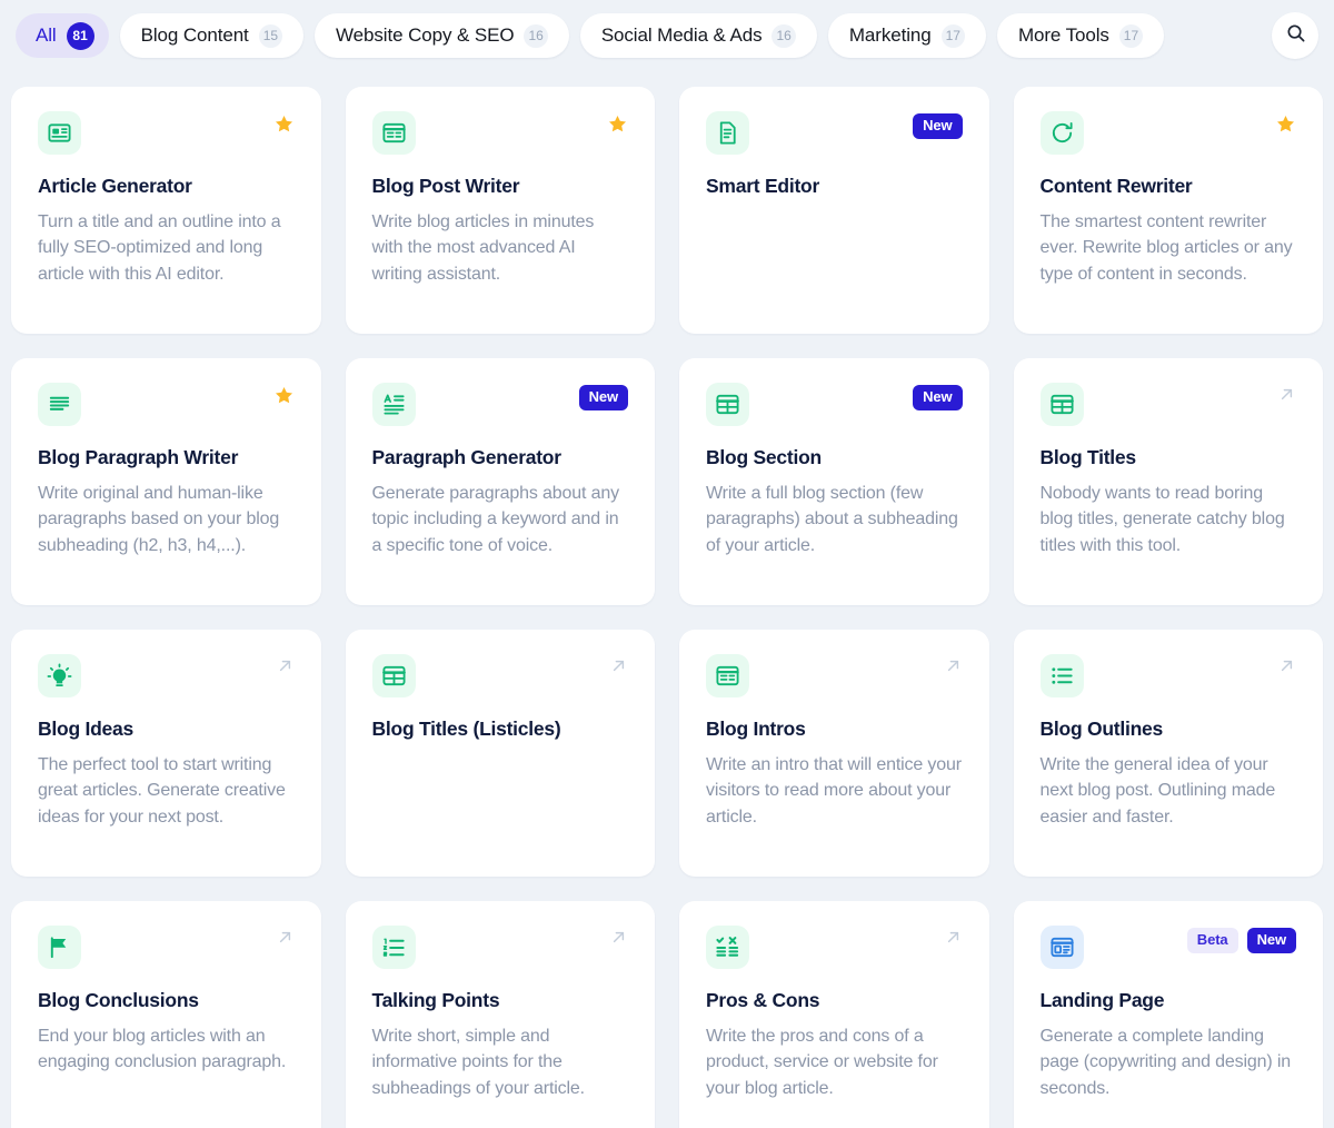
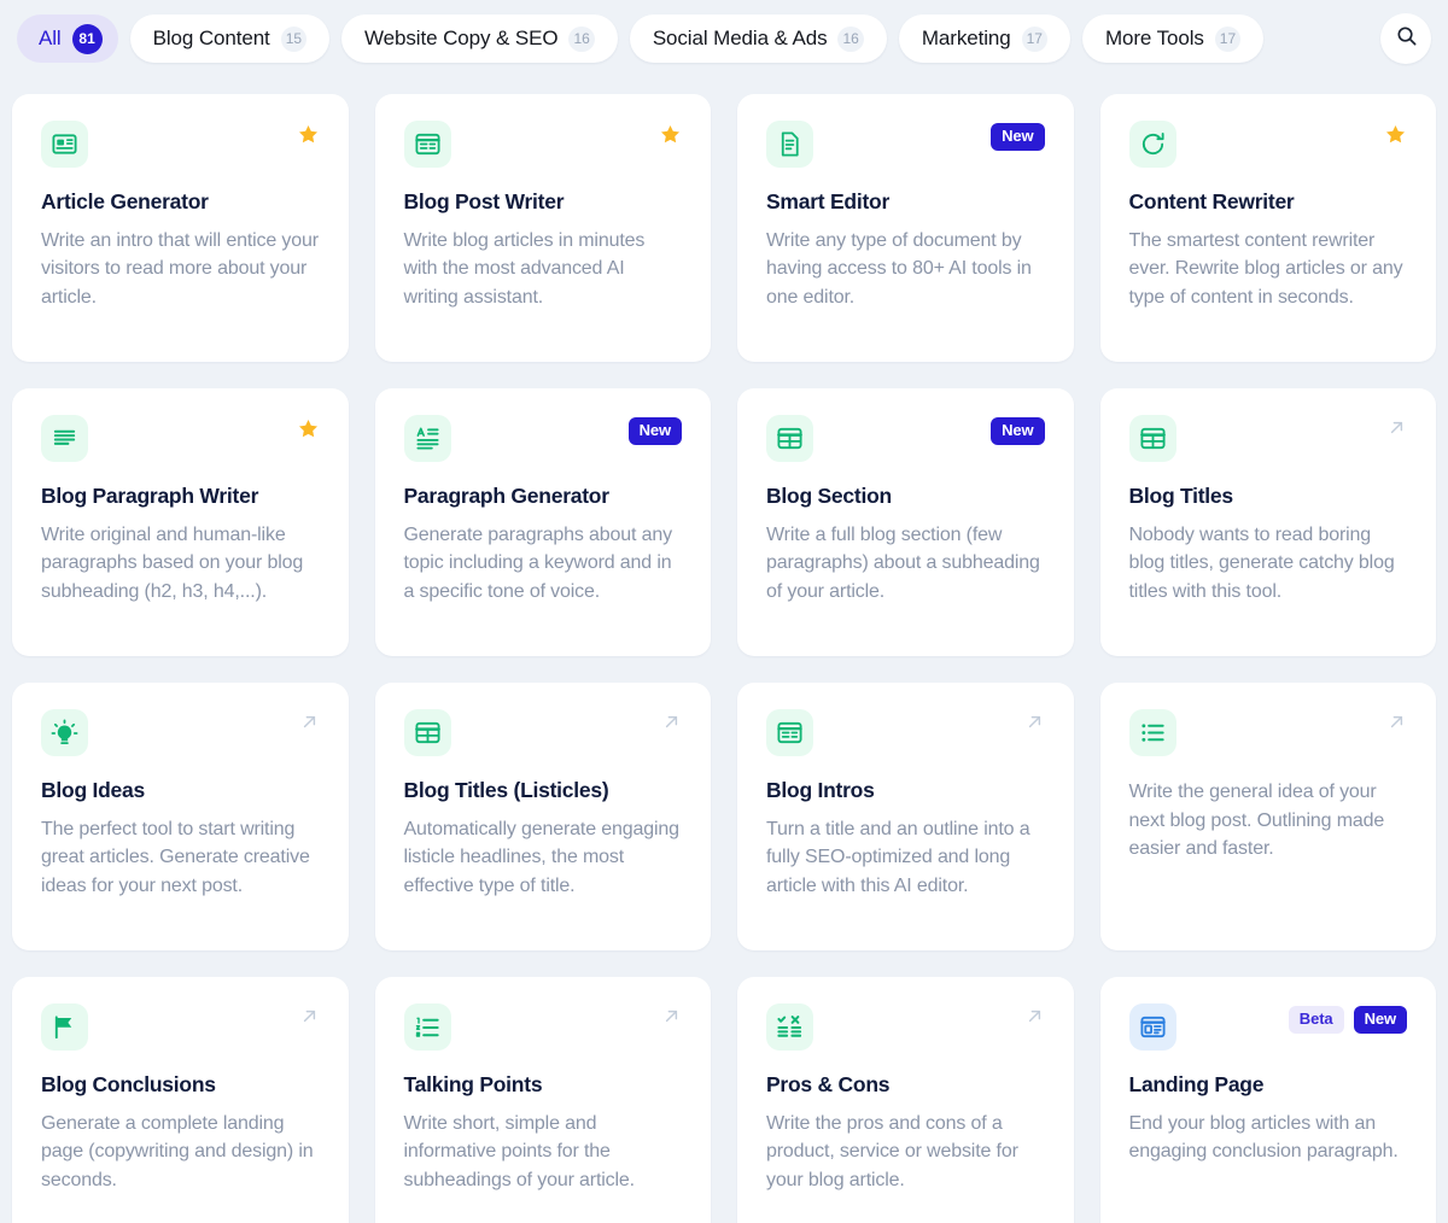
  All
  81
  Blog Content
  15
  Website Copy & SEO
  16
  Social Media & Ads
  16
  Marketing
  17
  More Tools
  17
  Article Generator
- Turn a title and an outline into a fully SEO-optimized and long article with this AI editor.
+ Write an intro that will entice your visitors to read more about your article.
  Blog Post Writer
  Write blog articles in minutes with the most advanced AI writing assistant.
  New
  Smart Editor
+ Write any type of document by having access to 80+ AI tools in one editor.
  Content Rewriter
  The smartest content rewriter ever. Rewrite blog articles or any type of content in seconds.
  Blog Paragraph Writer
  Write original and human-like paragraphs based on your blog subheading (h2, h3, h4,...).
  New
  Paragraph Generator
  Generate paragraphs about any topic including a keyword and in a specific tone of voice.
  New
  Blog Section
  Write a full blog section (few paragraphs) about a subheading of your article.
  Blog Titles
  Nobody wants to read boring blog titles, generate catchy blog titles with this tool.
  Blog Ideas
  The perfect tool to start writing great articles. Generate creative ideas for your next post.
  Blog Titles (Listicles)
+ Automatically generate engaging listicle headlines, the most effective type of title.
  Blog Intros
- Write an intro that will entice your visitors to read more about your article.
+ Turn a title and an outline into a fully SEO-optimized and long article with this AI editor.
- Blog Outlines
  Write the general idea of your next blog post. Outlining made easier and faster.
  Blog Conclusions
- End your blog articles with an engaging conclusion paragraph.
+ Generate a complete landing page (copywriting and design) in seconds.
  Talking Points
  Write short, simple and informative points for the subheadings of your article.
  Pros & Cons
  Write the pros and cons of a product, service or website for your blog article.
  Beta
  New
  Landing Page
- Generate a complete landing page (copywriting and design) in seconds.
+ End your blog articles with an engaging conclusion paragraph.
